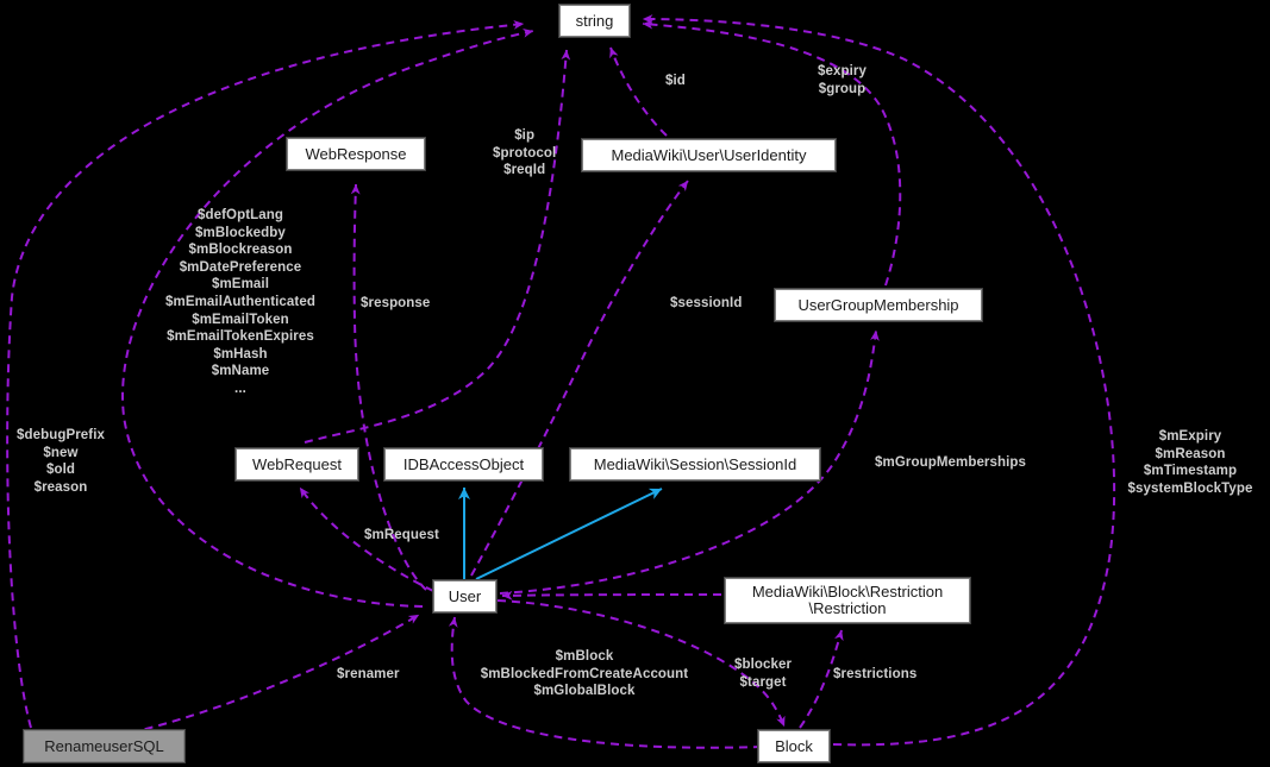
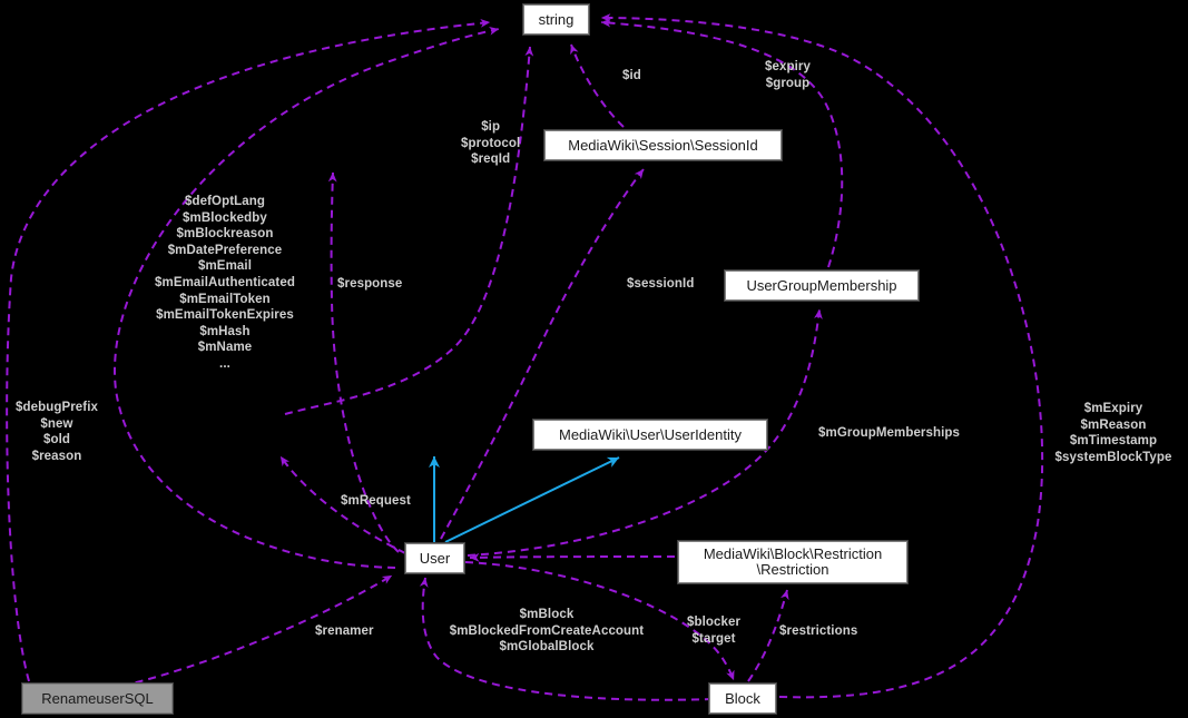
  string
- WebResponse
- MediaWiki\User\UserIdentity
+ MediaWiki\Session\SessionId
  UserGroupMembership
- WebRequest
- IDBAccessObject
- MediaWiki\Session\SessionId
+ MediaWiki\User\UserIdentity
  User
  MediaWiki\Block\Restriction
  \Restriction
  Block
  RenameuserSQL
  $expiry
  $group
  $id
  $ip
  $protocol
  $reqId
  $defOptLang
  $mBlockedby
  $mBlockreason
  $mDatePreference
  $mEmail
  $mEmailAuthenticated
  $mEmailToken
  $mEmailTokenExpires
  $mHash
  $mName
  ...
  $response
  $sessionId
  $debugPrefix
  $new
  $old
  $reason
  $mExpiry
  $mReason
  $mTimestamp
  $systemBlockType
  $mGroupMemberships
  $mRequest
  $renamer
  $mBlock
  $mBlockedFromCreateAccount
  $mGlobalBlock
  $blocker
  $target
  $restrictions
